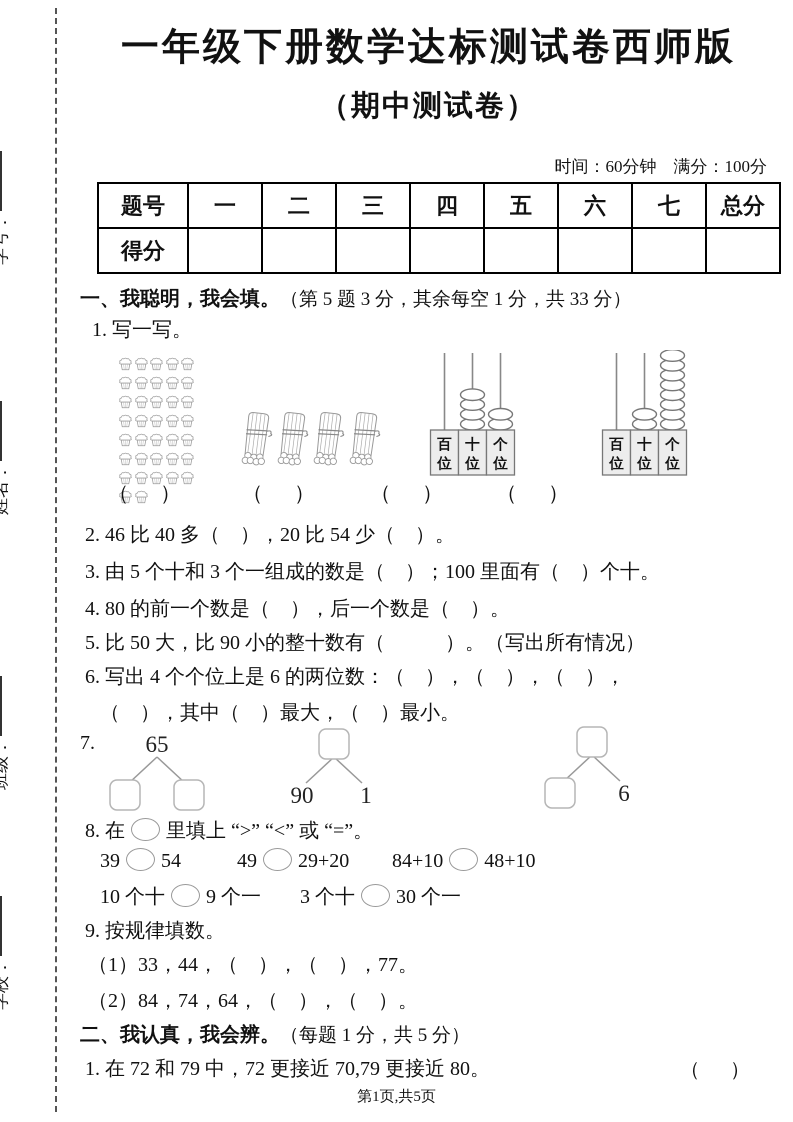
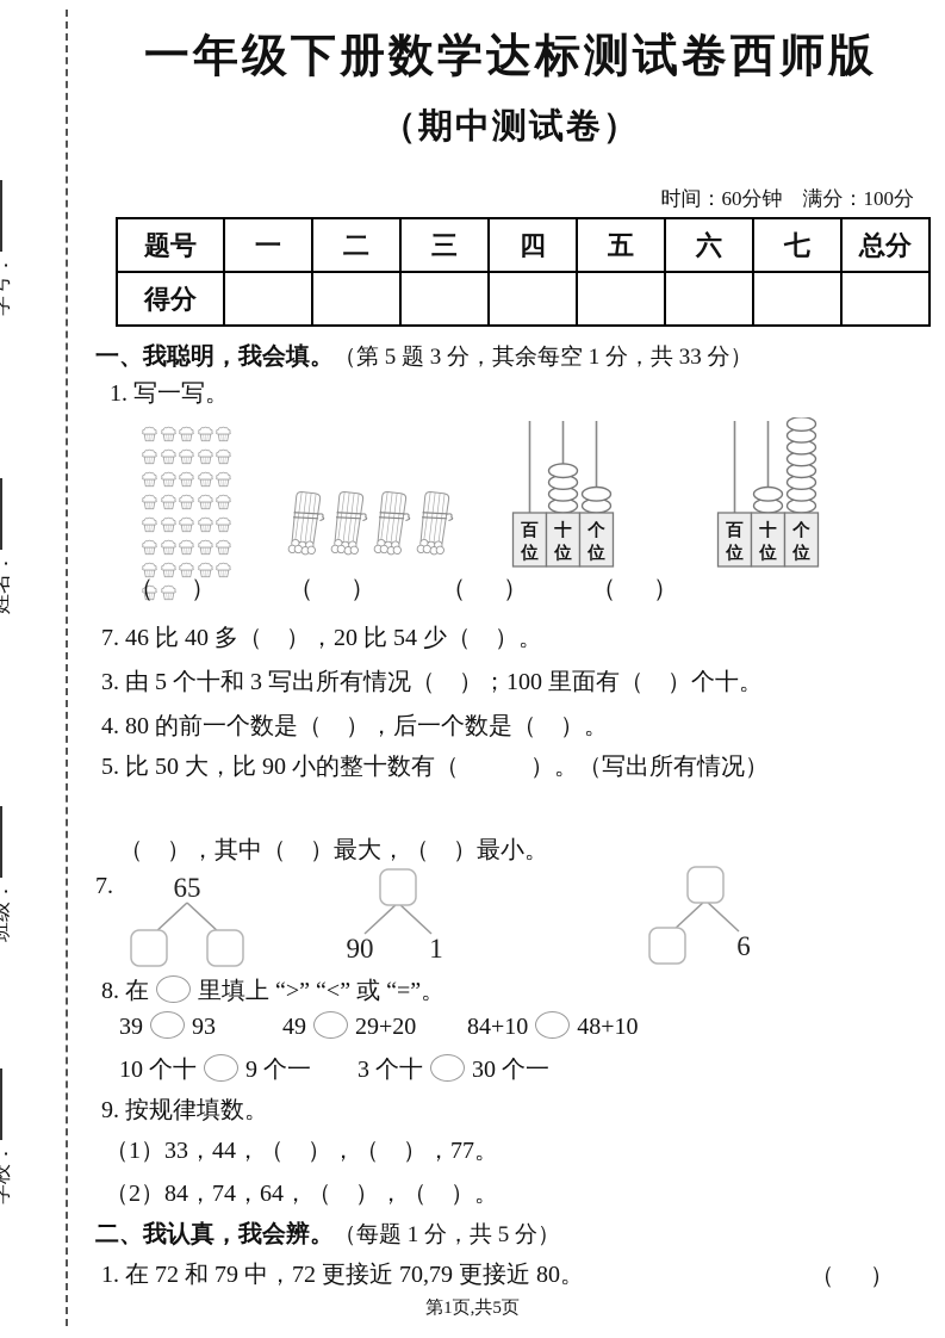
  一年级下册数学达标测试卷西师版
  （期中测试卷）
  时间：60分钟 满分：100分
  题号	一	二	三	四	五	六	七	总分
  得分
  一、我聪明，我会填。（第 5 题 3 分，其余每空 1 分，共 33 分）
  1. 写一写。
  百
  位
  十
  位
  个
  位
  百
  位
  十
  位
  个
  位
  （ ）
  （ ）
  （ ）
  （ ）
- 2. 46 比 40 多（ ），20 比 54 少（ ）。
+ 7. 46 比 40 多（ ），20 比 54 少（ ）。
- 3. 由 5 个十和 3 个一组成的数是（ ）；100 里面有（ ）个十。
+ 3. 由 5 个十和 3 写出所有情况（ ）；100 里面有（ ）个十。
  4. 80 的前一个数是（ ），后一个数是（ ）。
  5. 比 50 大，比 90 小的整十数有（ ）。（写出所有情况）
- 6. 写出 4 个个位上是 6 的两位数：（ ），（ ），（ ），
  （ ），其中（ ）最大，（ ）最小。
  7.
  8. 在 里填上 “>” “<” 或 “=”。
  9. 按规律填数。
  （1）33，44，（ ），（ ），77。
  （2）84，74，64，（ ），（ ）。
  二、我认真，我会辨。（每题 1 分，共 5 分）
  1. 在 72 和 79 中，72 更接近 70,79 更接近 80。
  （ ）
  第1页,共5页
  65
  90
  1
  6
- 39 54
+ 39 93
  49 29+20
  84+10 48+10
  10 个十 9 个一
  3 个十 30 个一
